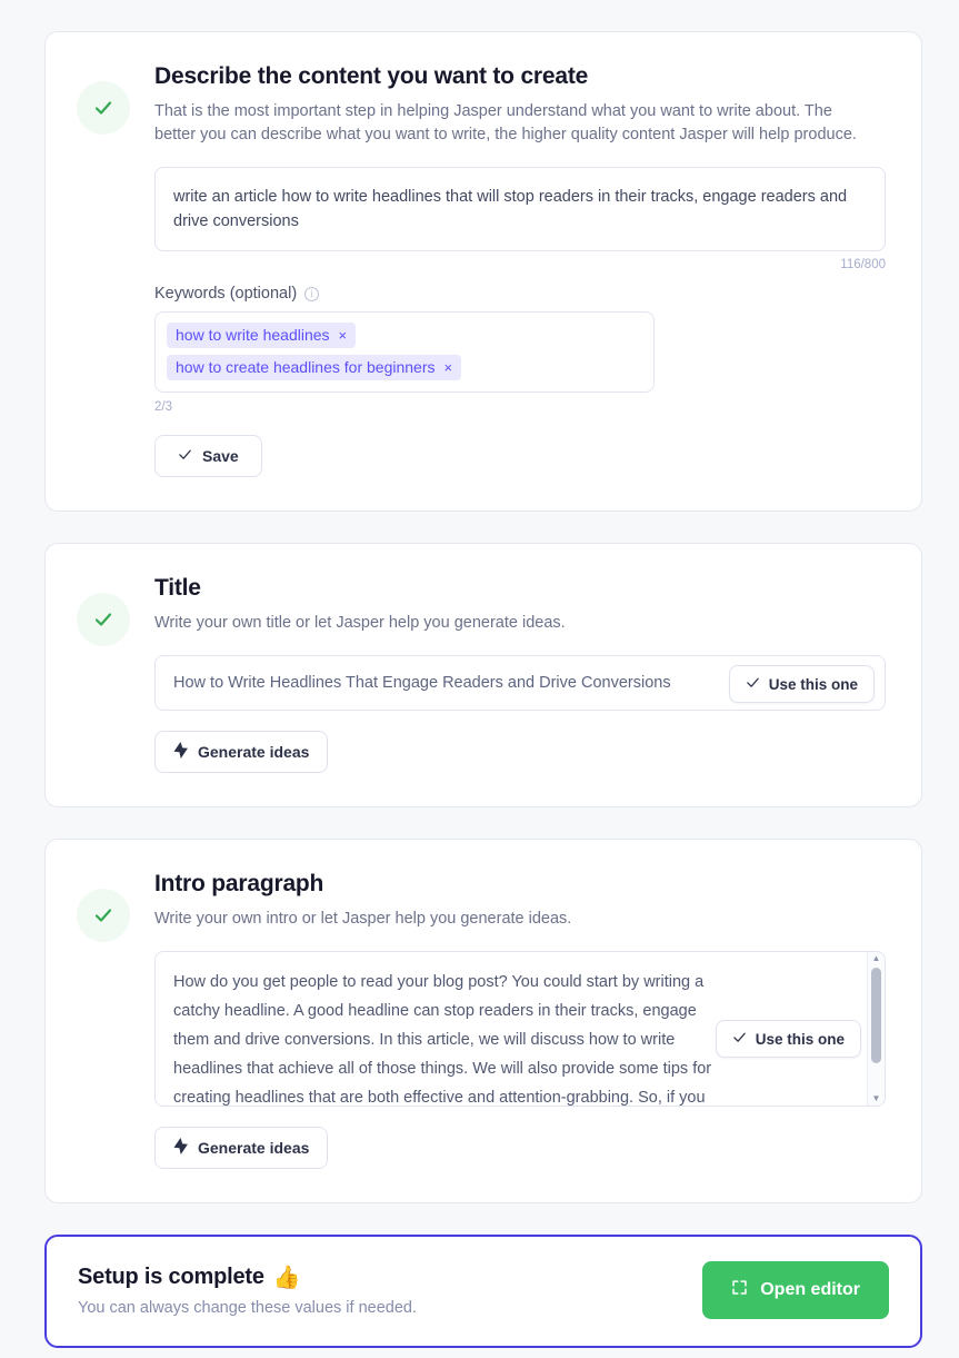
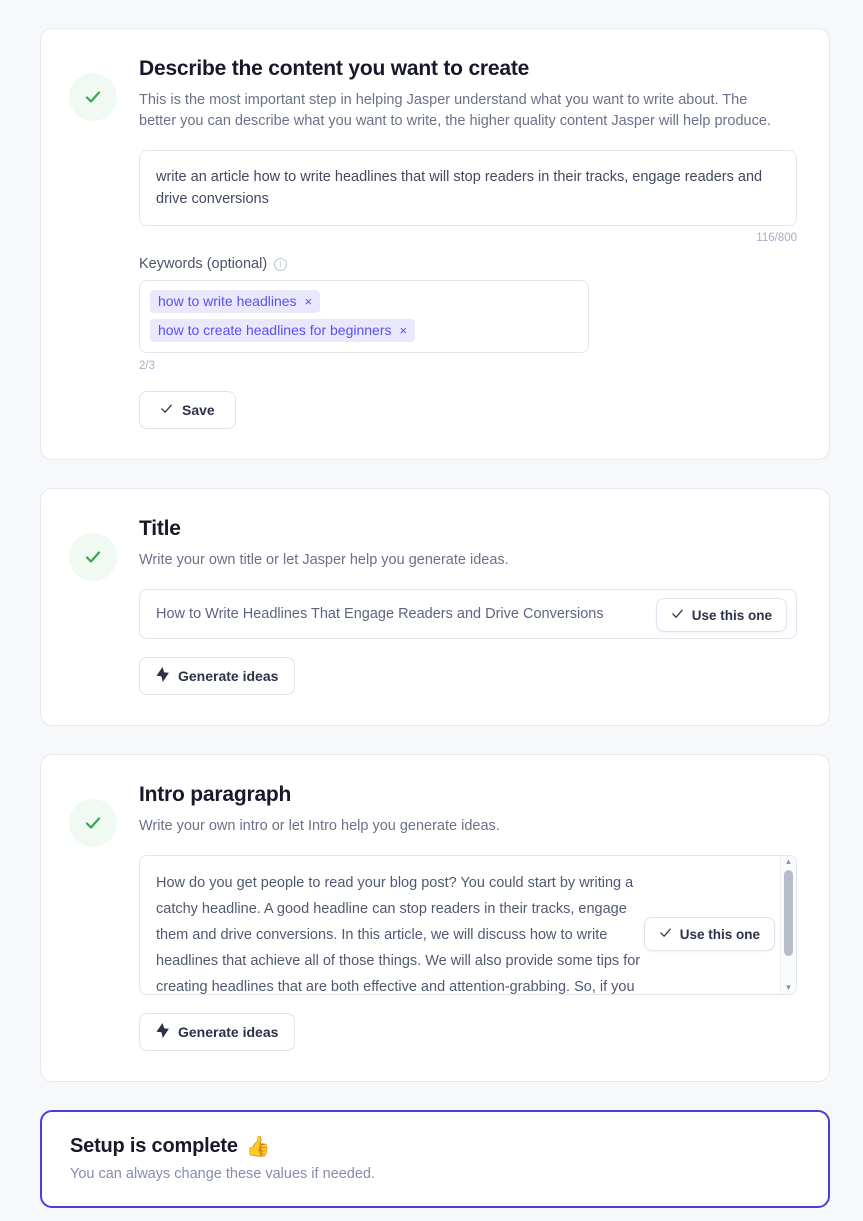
  Describe the content you want to create
- That is the most important step in helping Jasper understand what you want to write about. The better you can describe what you want to write, the higher quality content Jasper will help produce.
+ This is the most important step in helping Jasper understand what you want to write about. The better you can describe what you want to write, the higher quality content Jasper will help produce.
  write an article how to write headlines that will stop readers in their tracks, engage readers and drive conversions
  116/800
  Keywords (optional)
  i
  how to write headlines
  ×
  how to create headlines for beginners
  ×
  2/3
  Save
  Title
  Write your own title or let Jasper help you generate ideas.
  How to Write Headlines That Engage Readers and Drive Conversions
  Use this one
  Generate ideas
  Intro paragraph
- Write your own intro or let Jasper help you generate ideas.
+ Write your own intro or let Intro help you generate ideas.
  How do you get people to read your blog post? You could start by writing a catchy headline. A good headline can stop readers in their tracks, engage them and drive conversions. In this article, we will discuss how to write headlines that achieve all of those things. We will also provide some tips for creating headlines that are both effective and attention-grabbing. So, if you
  ▲
  ▼
  Use this one
  Generate ideas
  Setup is complete
  👍
  You can always change these values if needed.
- Open editor
